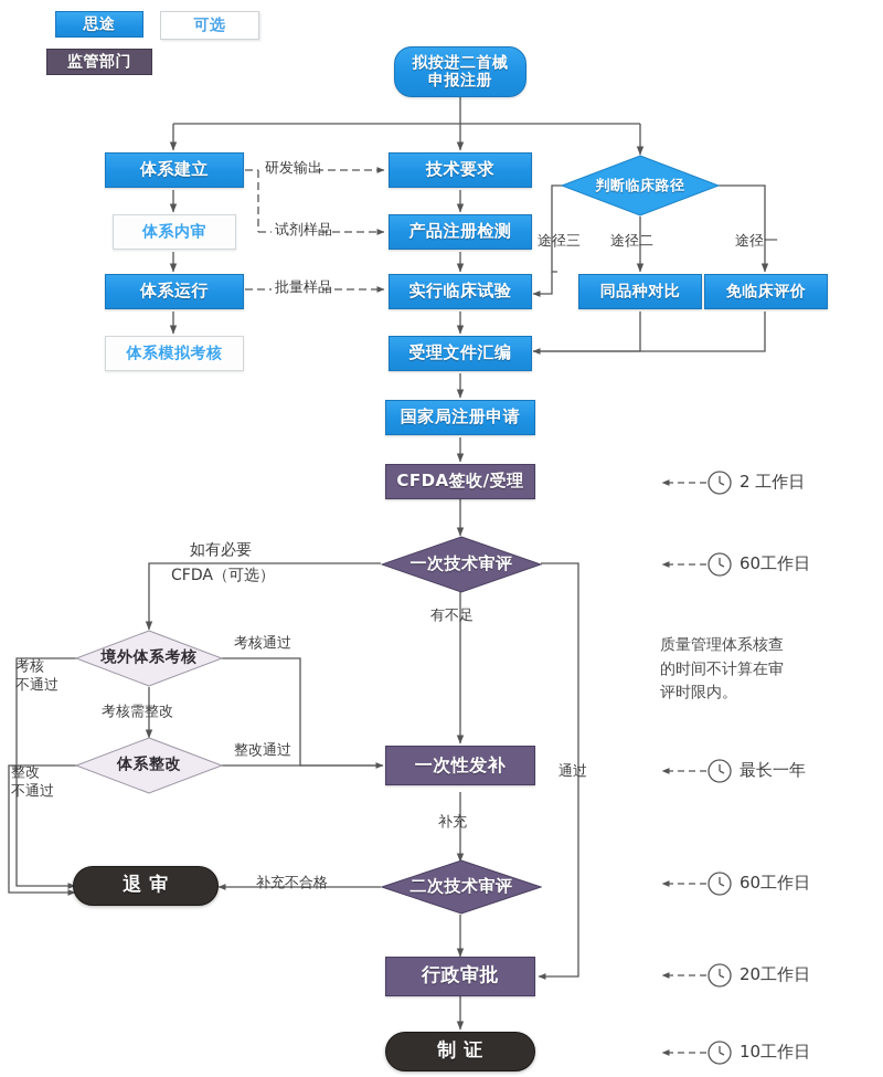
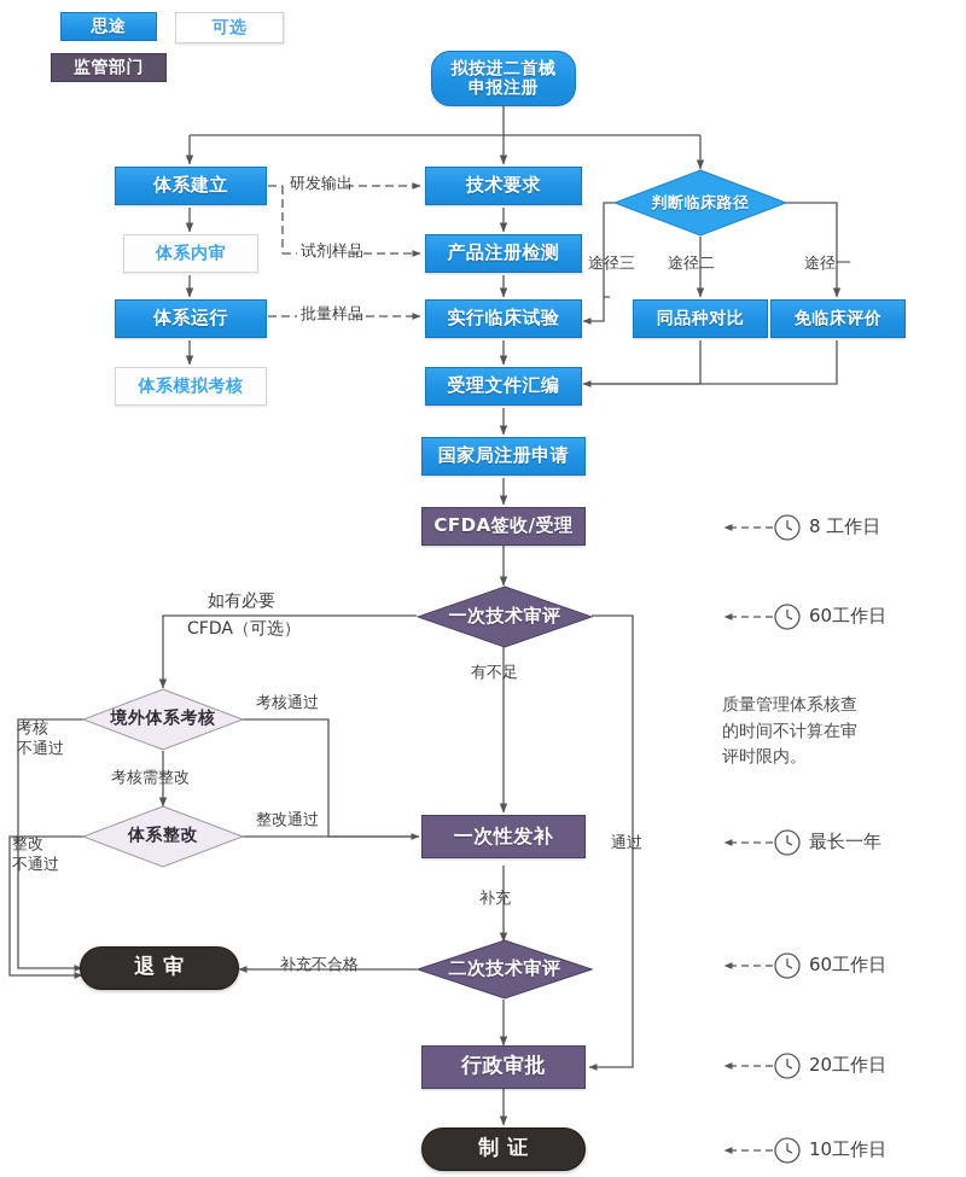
  思途
  监管部门
  可选
  拟按进二首械
  申报注册
  体系建立
  体系内审
  体系运行
  体系模拟考核
  技术要求
  产品注册检测
  实行临床试验
  受理文件汇编
  国家局注册申请
  判断临床路径
  同品种对比
  免临床评价
  CFDA签收/受理
  一次技术审评
  境外体系考核
  体系整改
  一次性发补
  退 审
  二次技术审评
  行政审批
  制 证
  研发输出
  试剂样品
  批量样品
  途径三
  途径二
  途径一
  如有必要
  CFDA（可选）
  有不足
  考核通过
  考核
  不通过
  考核需整改
  整改通过
  整改
  不通过
  通过
  补充
  补充不合格
  质量管理体系核查
  的时间不计算在审
  评时限内。
- 2 工作日
+ 8 工作日
  60工作日
  最长一年
  60工作日
  20工作日
  10工作日
